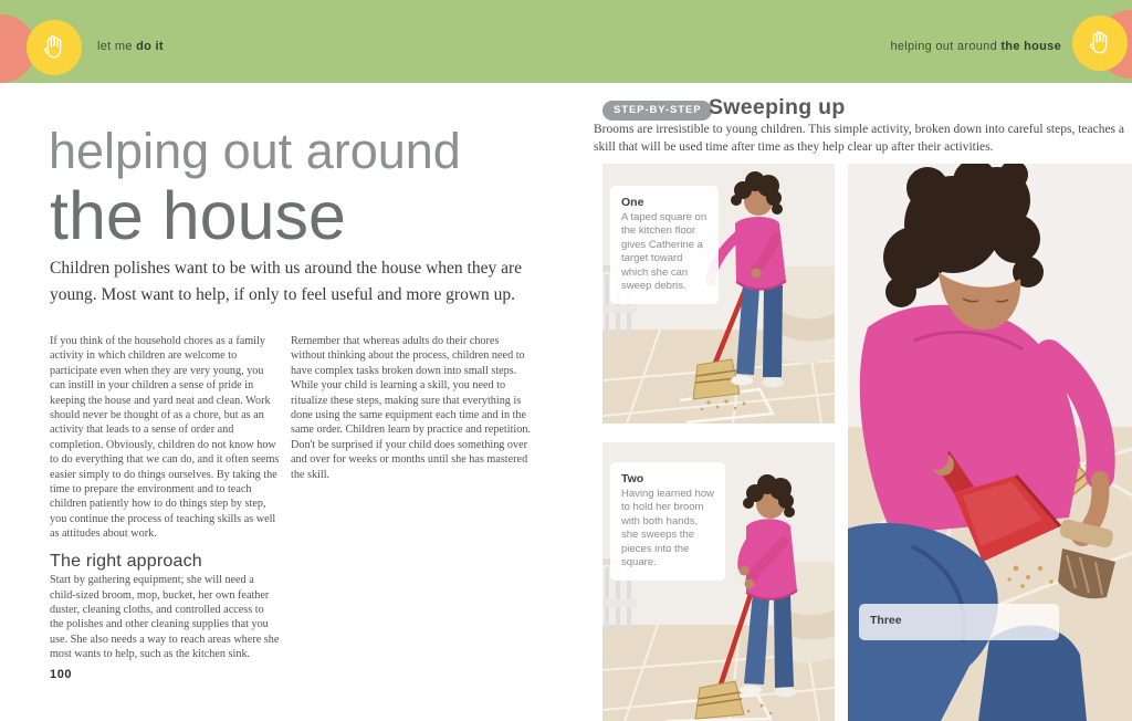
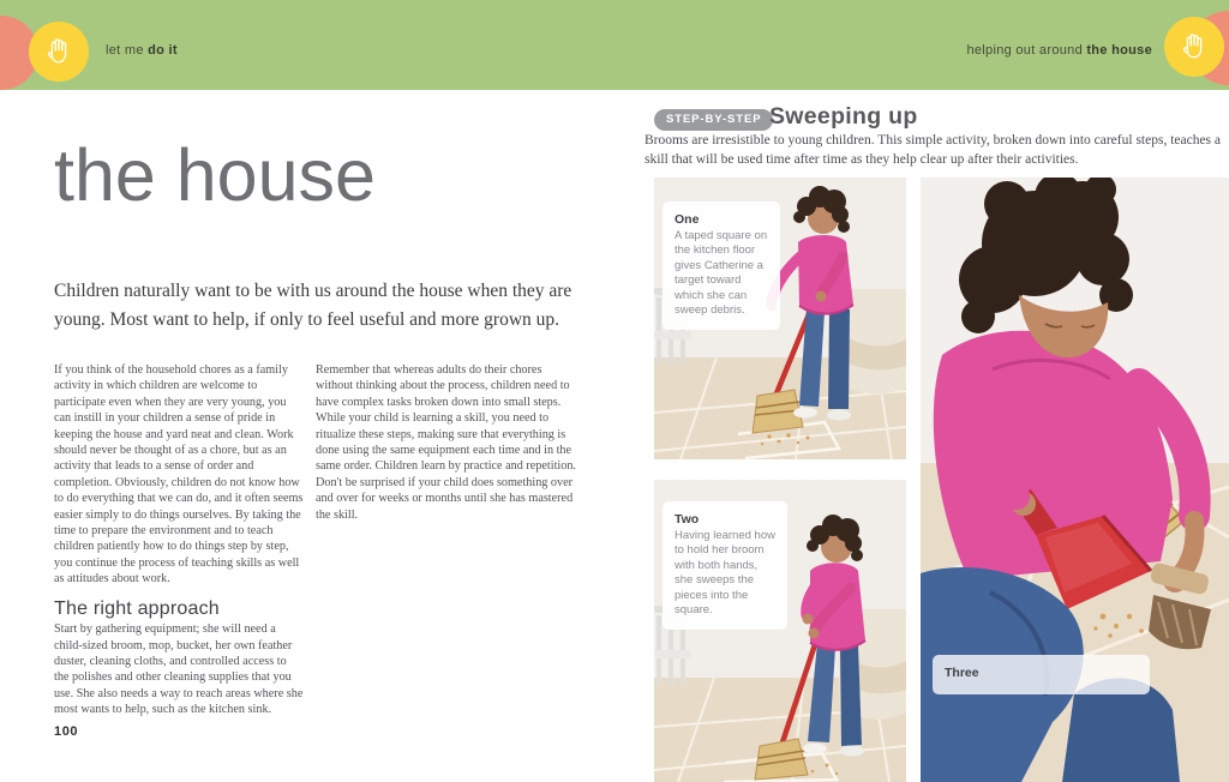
  let me do it
  helping out around the house
- helping out around
  the house
- Children polishes want to be with us around the house when they are young. Most want to help, if only to feel useful and more grown up.
+ Children naturally want to be with us around the house when they are young. Most want to help, if only to feel useful and more grown up.
  If you think of the household chores as a family activity in which children are welcome to participate even when they are very young, you can instill in your children a sense of pride in keeping the house and yard neat and clean. Work should never be thought of as a chore, but as an activity that leads to a sense of order and completion. Obviously, children do not know how to do everything that we can do, and it often seems easier simply to do things ourselves. By taking the time to prepare the environment and to teach children patiently how to do things step by step, you continue the process of teaching skills as well as attitudes about work.
  The right approach
  Start by gathering equipment; she will need a child-sized broom, mop, bucket, her own feather duster, cleaning cloths, and controlled access to the polishes and other cleaning supplies that you use. She also needs a way to reach areas where she most wants to help, such as the kitchen sink.
  Remember that whereas adults do their chores without thinking about the process, children need to have complex tasks broken down into small steps. While your child is learning a skill, you need to ritualize these steps, making sure that everything is done using the same equipment each time and in the same order. Children learn by practice and repetition. Don't be surprised if your child does something over and over for weeks or months until she has mastered the skill.
  100
  STEP-BY-STEP
  Sweeping up
  Brooms are irresistible to young children. This simple activity, broken down into careful steps, teaches a skill that will be used time after time as they help clear up after their activities.
  One
  A taped square on the kitchen floor gives Catherine a target toward which she can sweep debris.
  Two
  Having learned how to hold her broom with both hands, she sweeps the pieces into the square.
  Three
